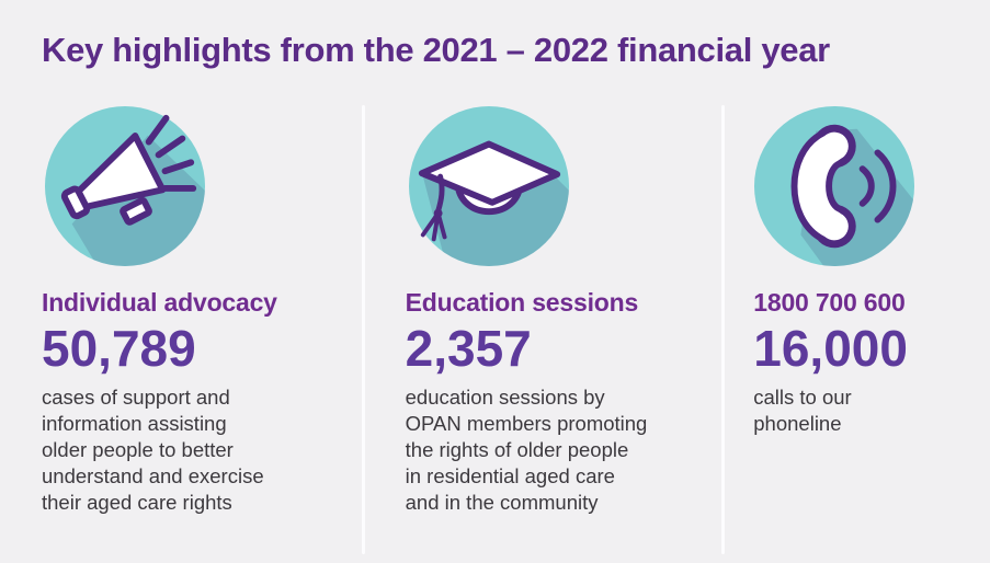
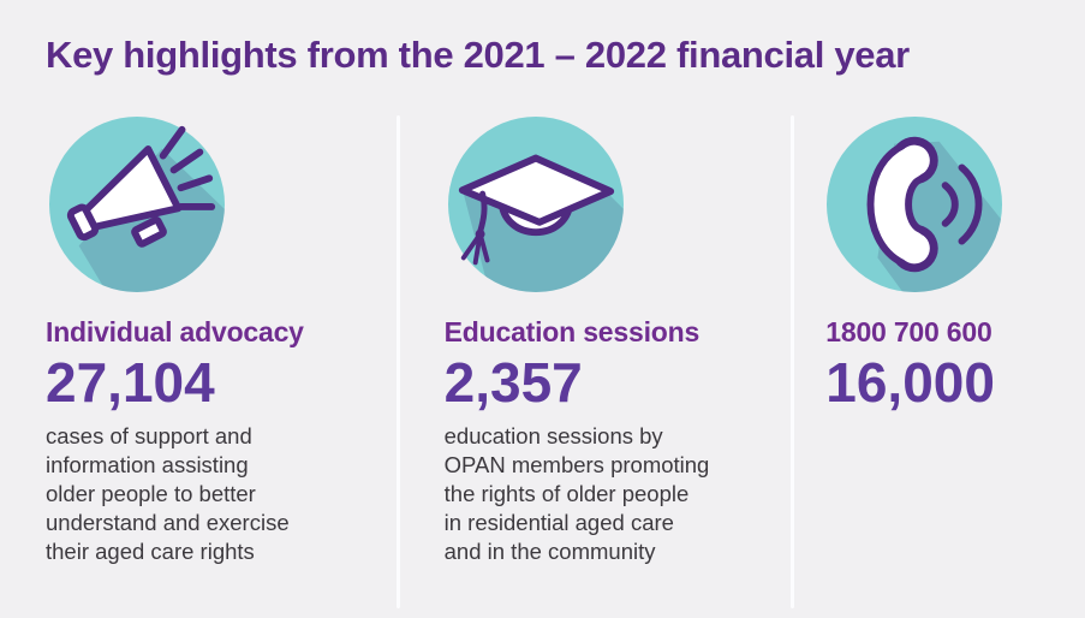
  Key highlights from the 2021 – 2022 financial year
  Individual advocacy
- 50,789
+ 27,104
  cases of support and
  information assisting
  older people to better
  understand and exercise
  their aged care rights
  Education sessions
  2,357
  education sessions by
  OPAN members promoting
  the rights of older people
  in residential aged care
  and in the community
  1800 700 600
  16,000
- calls to our
- phoneline
